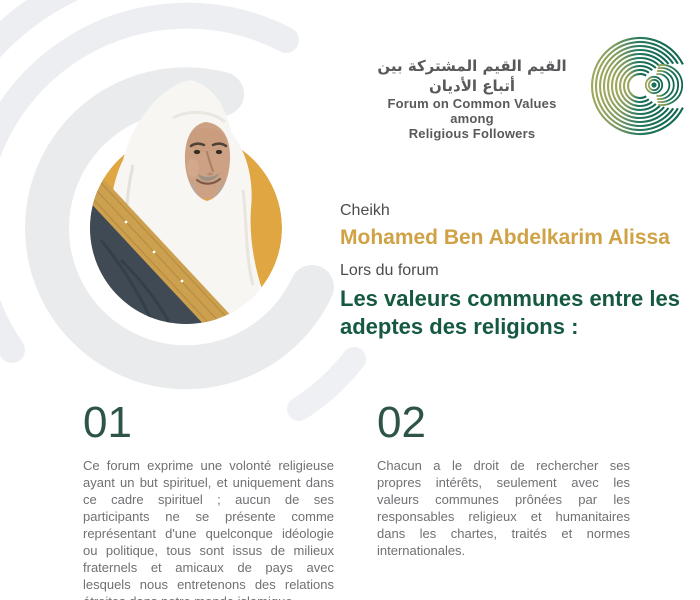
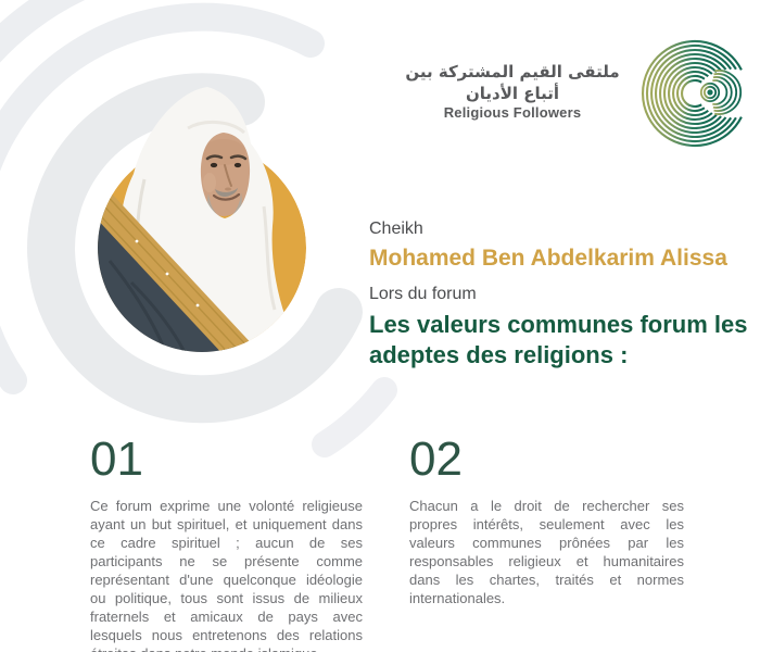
- القيم القيم المشتركة بين أتباع الأديان
+ ملتقى القيم المشتركة بين أتباع الأديان
- Forum on Common Values among
  Religious Followers
  Cheikh
  Mohamed Ben Abdelkarim Alissa
  Lors du forum
- Les valeurs communes entre les
+ Les valeurs communes forum les
  adeptes des religions :
  01
  Ce forum exprime une volonté religieuse ayant un but spirituel, et uniquement dans ce cadre spirituel ; aucun de ses participants ne se présente comme représentant d'une quelconque idéologie ou politique, tous sont issus de milieux fraternels et amicaux de pays avec lesquels nous entretenons des relations
  02
  Chacun a le droit de rechercher ses propres intérêts, seulement avec les valeurs communes prônées par les responsables religieux et humanitaires dans les chartes, traités et normes internationales.
